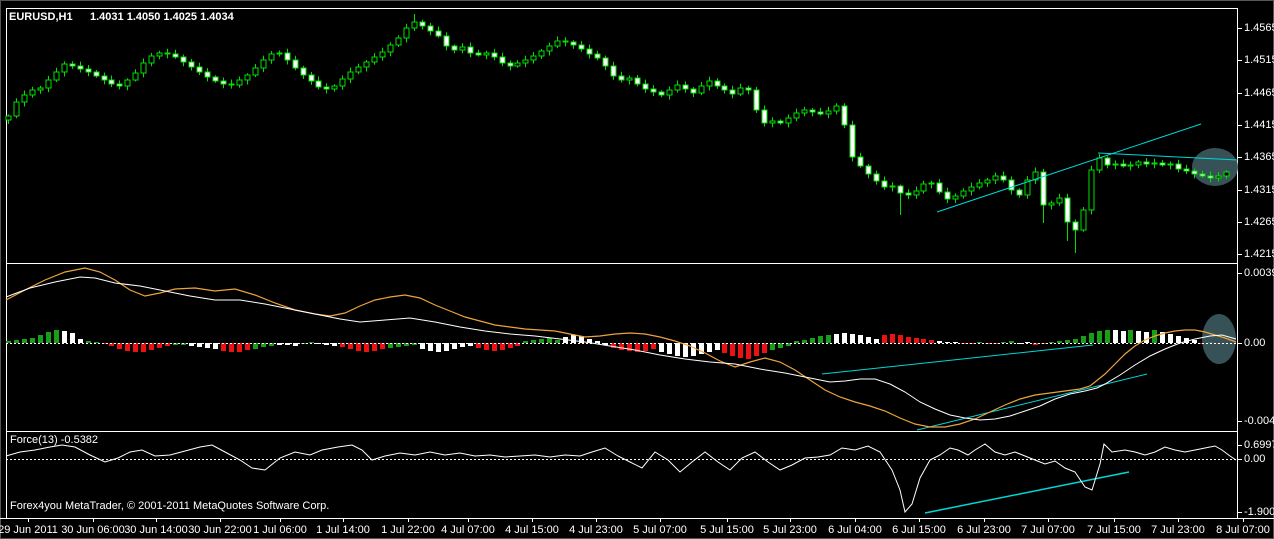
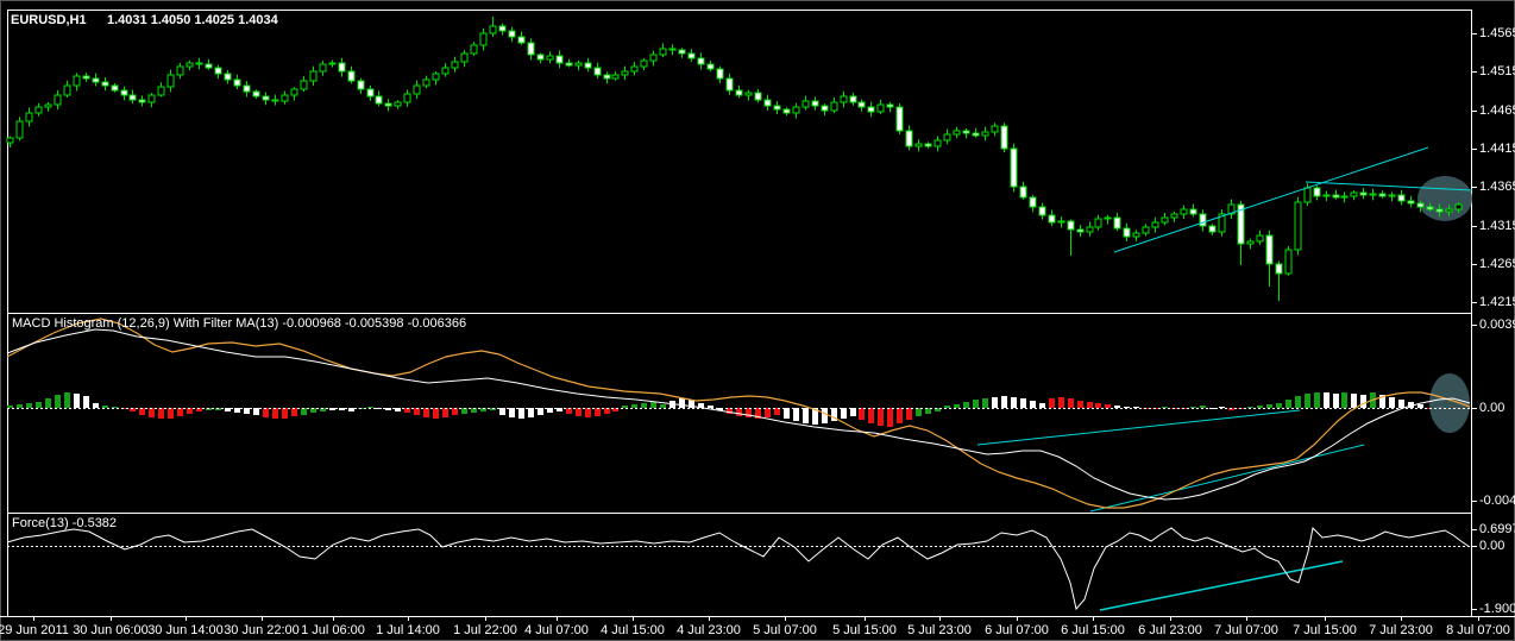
  EURUSD,H1
  1.4031 1.4050 1.4025 1.4034
+ MACD Histogram (12,26,9) With Filter MA(13) -0.000968 -0.005398 -0.006366
  Force(13) -0.5382
- Forex4you MetaTrader, © 2001-2011 MetaQuotes Software Corp.
  1.456
  1.451
  1.446
  1.441
  1.436
  1.431
  1.426
  1.421
  0.003
  0.00
  -0.004
  0.699
  0.00
  -1.900
  29 Jun 2011
  30 Jun 06:00
  30 Jun 14:00
  30 Jun 22:00
  1 Jul 06:00
  1 Jul 14:00
  1 Jul 22:00
  4 Jul 07:00
  4 Jul 15:00
  4 Jul 23:00
  5 Jul 07:00
  5 Jul 15:00
  5 Jul 23:00
- 6 Jul 04:00
+ 6 Jul 07:00
  6 Jul 15:00
  6 Jul 23:00
  7 Jul 07:00
  7 Jul 15:00
  7 Jul 23:00
  8 Jul 07:00
